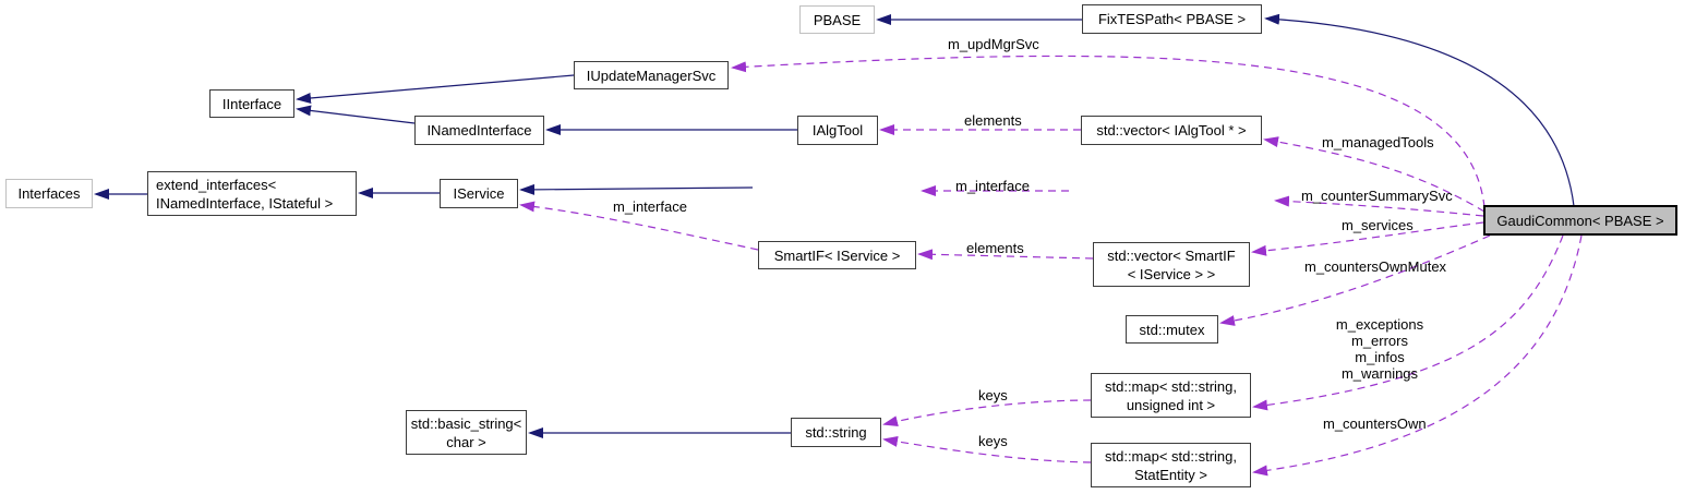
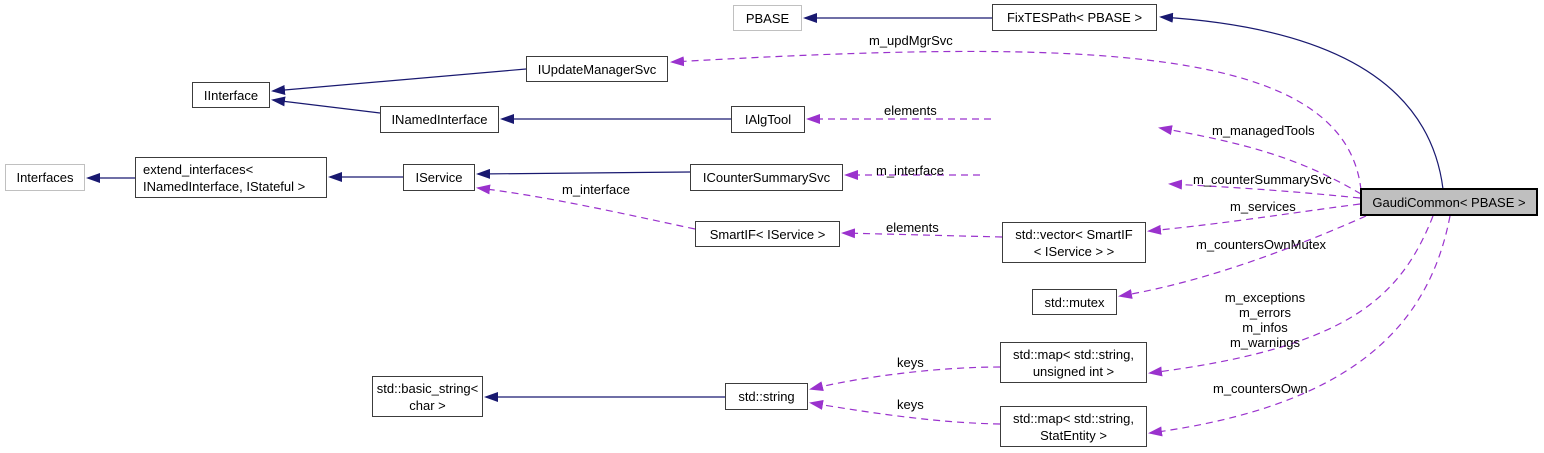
  PBASE
  FixTESPath< PBASE >
  IUpdateManagerSvc
  IInterface
  INamedInterface
  IAlgTool
- std::vector< IAlgTool * >
  Interfaces
  extend_interfaces<
  INamedInterface, IStateful >
  IService
+ ICounterSummarySvc
  SmartIF< IService >
  std::vector< SmartIF
  < IService > >
  std::mutex
  std::map< std::string,
  unsigned int >
  std::map< std::string,
  StatEntity >
  std::basic_string<
  char >
  std::string
  GaudiCommon< PBASE >
  m_updMgrSvc
  elements
  m_managedTools
  m_interface
  m_counterSummarySvc
  m_interface
  elements
  m_services
  m_countersOwnMutex
  m_exceptions
  m_errors
  m_infos
  m_warnings
  m_countersOwn
  keys
  keys
